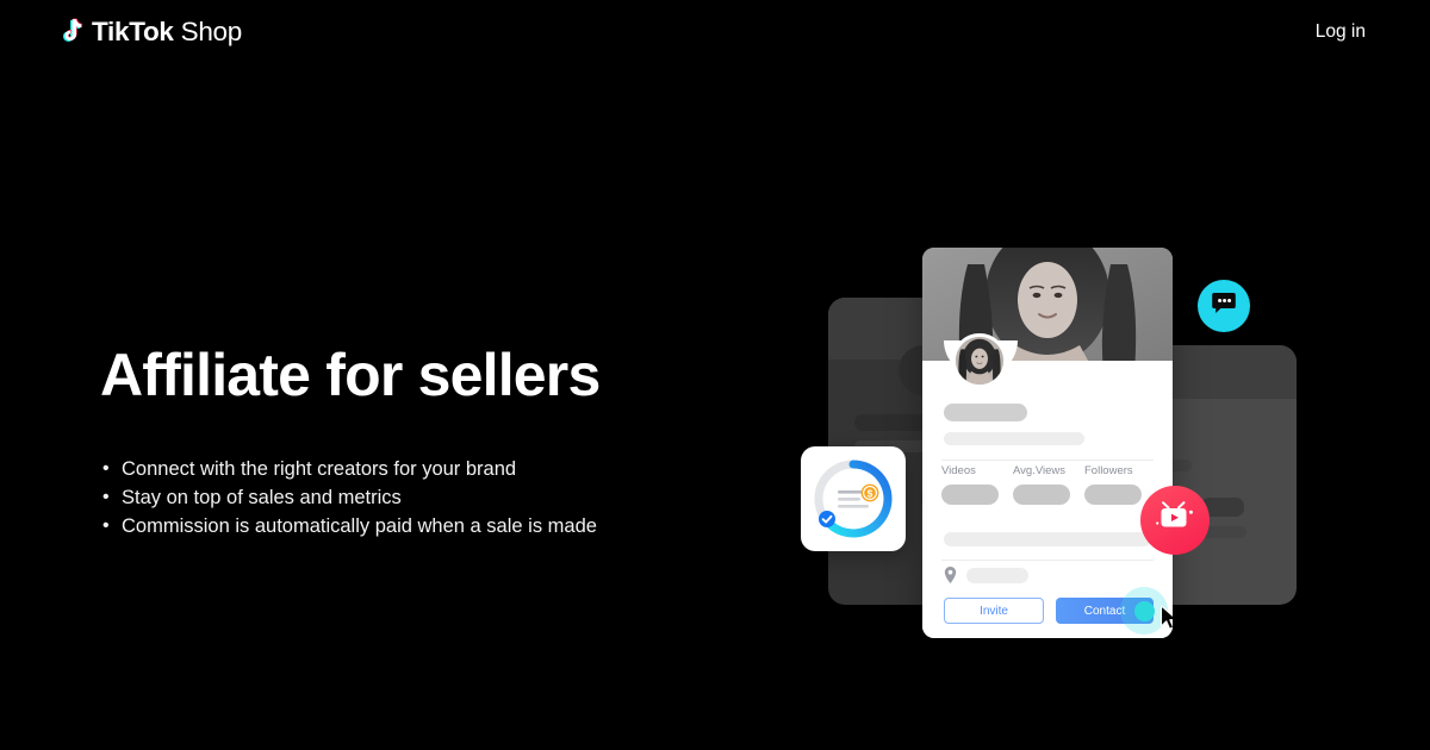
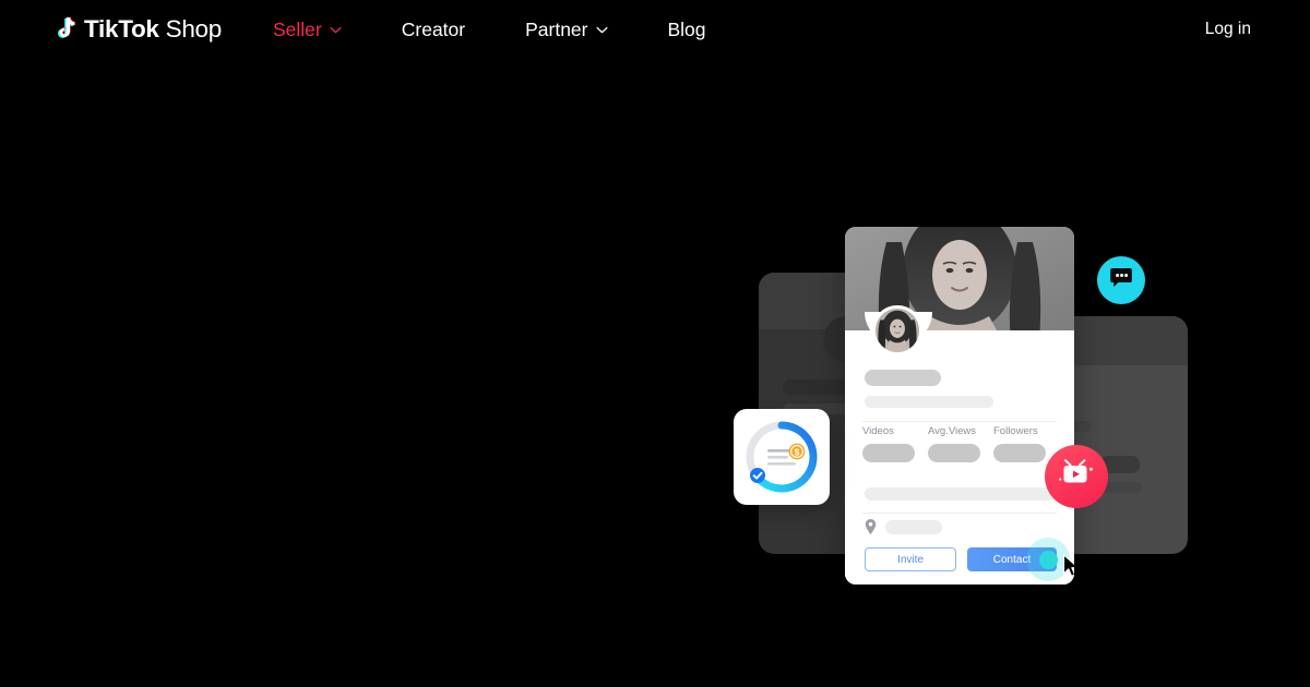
  TikTok
  Shop
+ Seller
+ Creator
+ Partner
+ Blog
  Log in
- Affiliate for sellers
- Connect with the right creators for your brand
- Stay on top of sales and metrics
- Commission is automatically paid when a sale is made
  Videos
  Avg.Views
  Followers
  Invite
  Contac
  $
